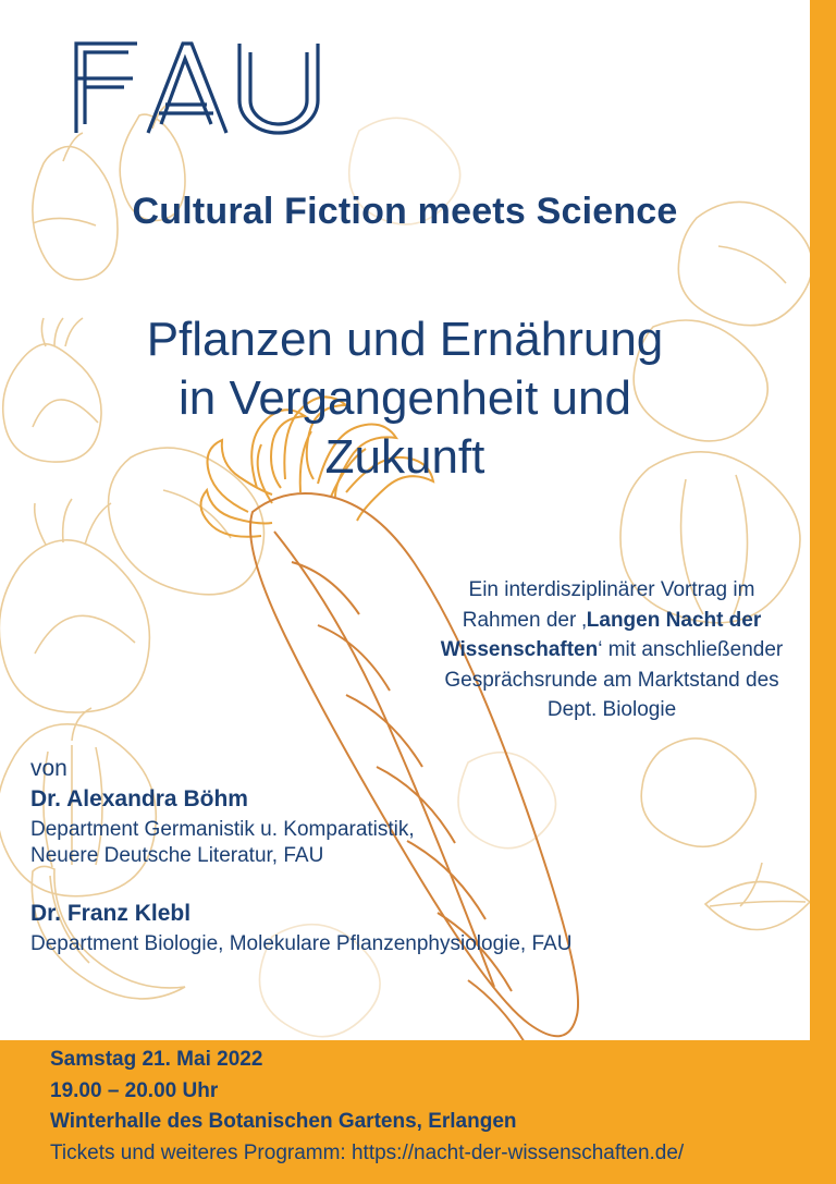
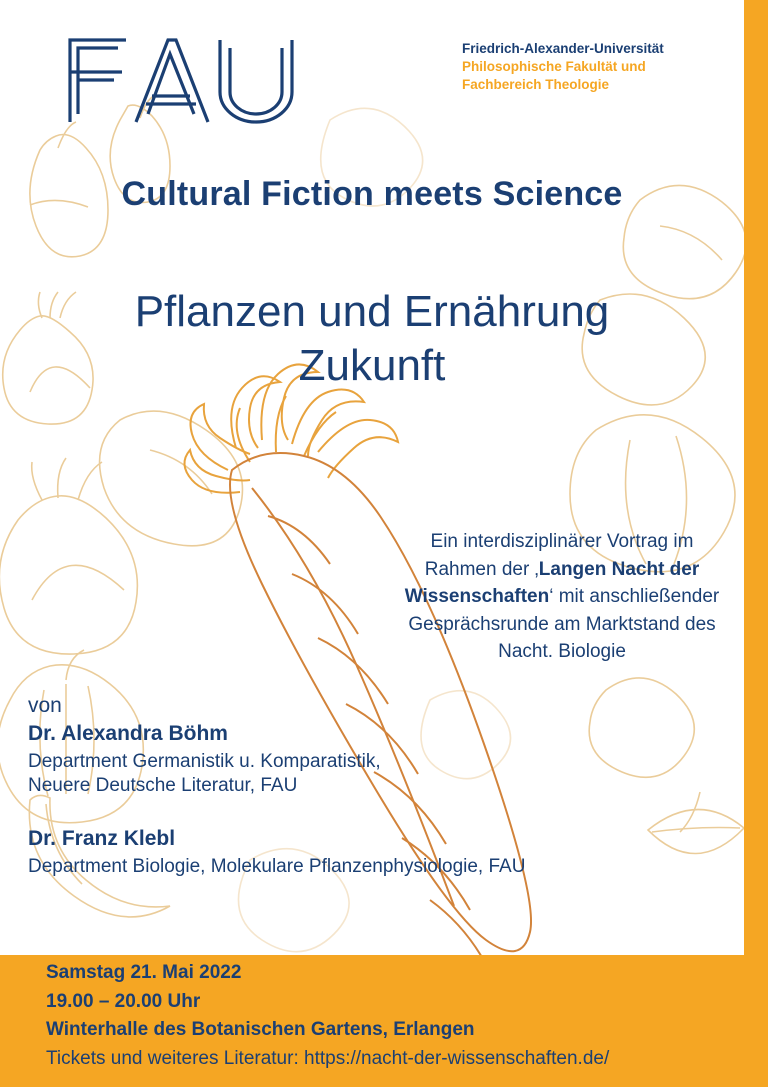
+ Friedrich-Alexander-Universität
+ Philosophische Fakultät und
+ Fachbereich Theologie
  Cultural Fiction meets Science
  Pflanzen und Ernährung
- in Vergangenheit und
  Zukunft
- Ein interdisziplinärer Vortrag im Rahmen der ‚Langen Nacht der Wissenschaften‘ mit anschließender Gesprächsrunde am Marktstand des Dept. Biologie
+ Ein interdisziplinärer Vortrag im Rahmen der ‚Langen Nacht der Wissenschaften‘ mit anschließender Gesprächsrunde am Marktstand des Nacht. Biologie
  von
  Dr. Alexandra Böhm
  Department Germanistik u. Komparatistik,
  Neuere Deutsche Literatur, FAU
  Dr. Franz Klebl
  Department Biologie, Molekulare Pflanzenphysiologie, FAU
  Samstag 21. Mai 2022
  19.00 – 20.00 Uhr
  Winterhalle des Botanischen Gartens, Erlangen
- Tickets und weiteres Programm: https://nacht-der-wissenschaften.de/
+ Tickets und weiteres Literatur: https://nacht-der-wissenschaften.de/
